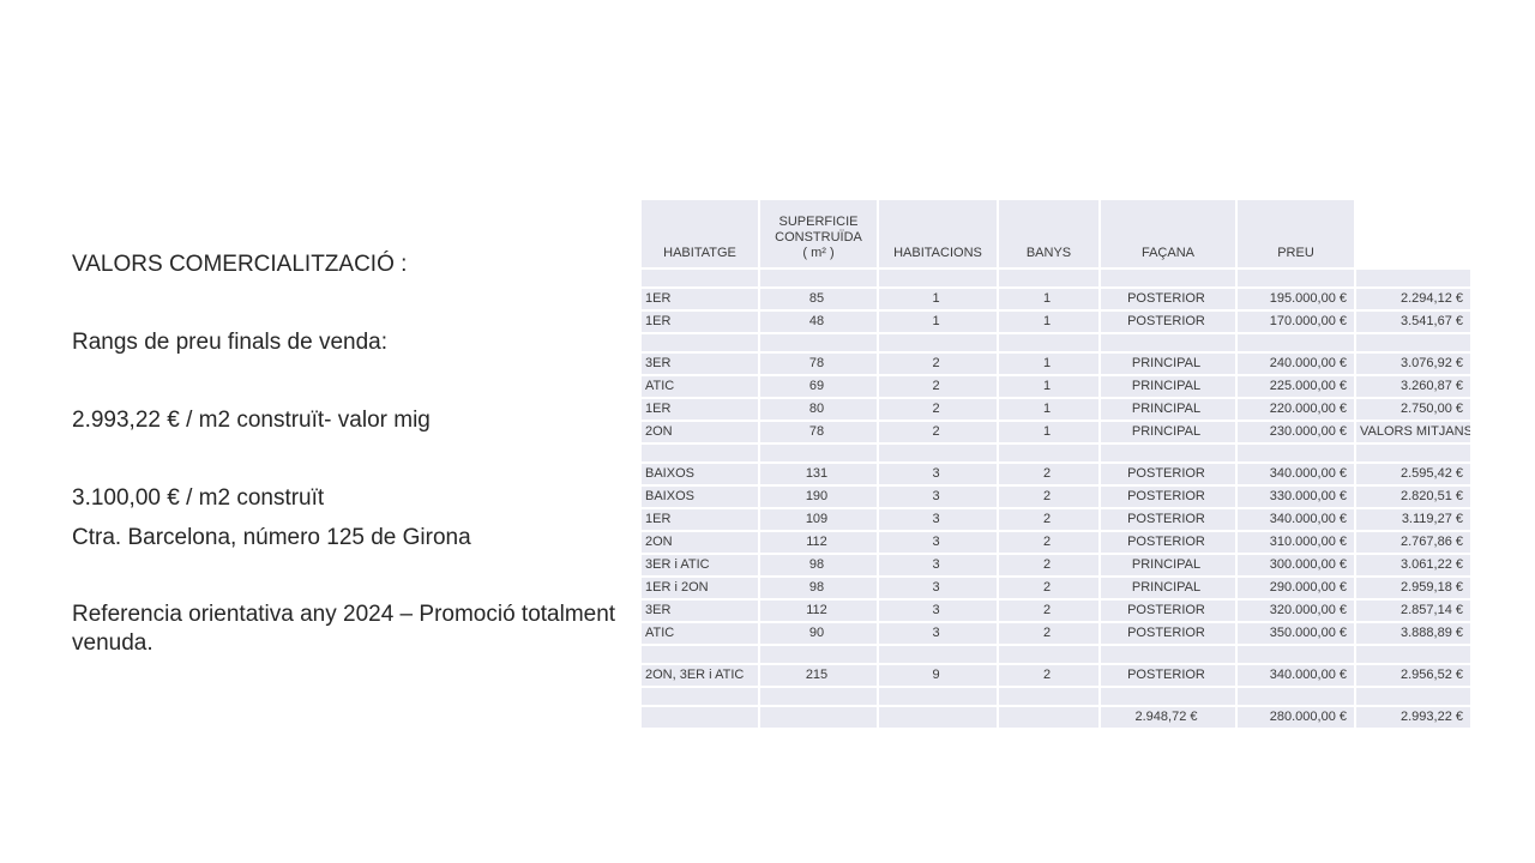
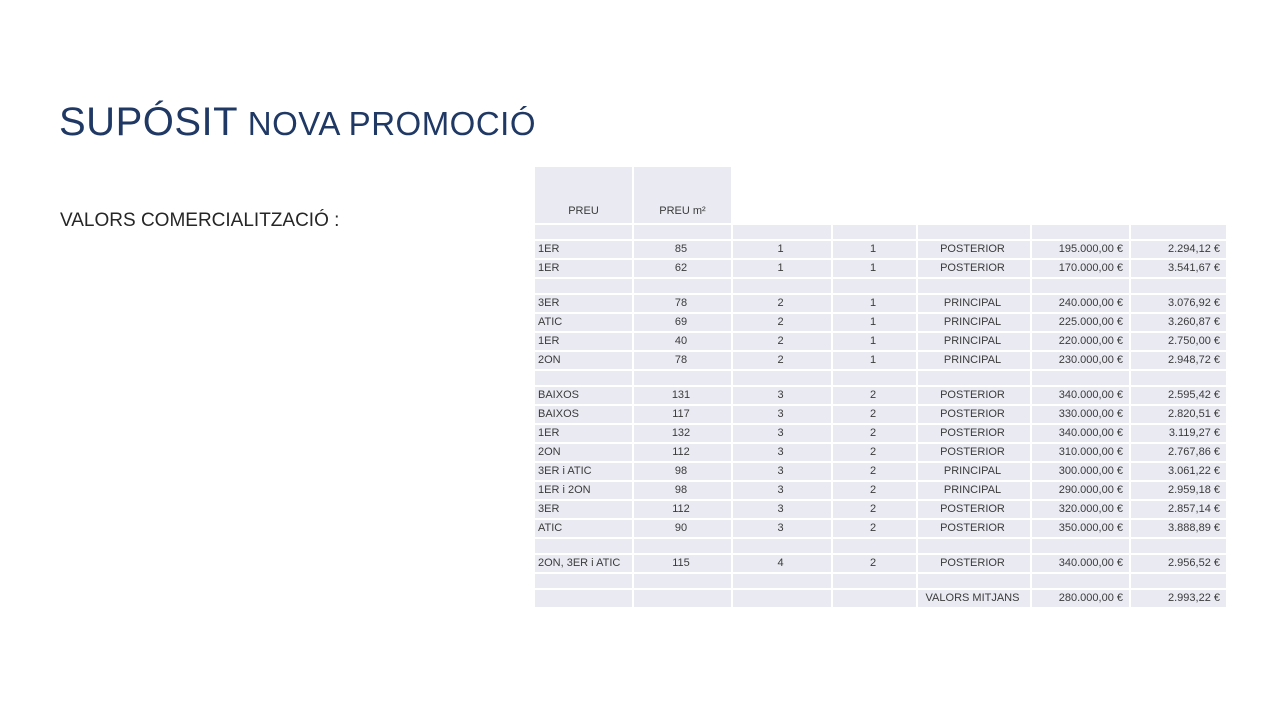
+ SUPÓSIT NOVA PROMOCIÓ
  VALORS COMERCIALITZACIÓ :
- Rangs de preu finals de venda:
- 2.993,22 € / m2 construït- valor mig
- 3.100,00 € / m2 construït
- Ctra. Barcelona, número 125 de Girona
- Referencia orientativa any 2024 – Promoció totalment
- venuda.
- HABITATGE
- SUPERFICIE CONSTRUÏDA
- ( m² )
- HABITACIONS
- BANYS
- FAÇANA
  PREU
+ PREU m²
  1ER
  85
  1
  1
  POSTERIOR
  195.000,00 €
  2.294,12 €
  1ER
- 48
+ 62
  1
  1
  POSTERIOR
  170.000,00 €
  3.541,67 €
  3ER
  78
  2
  1
  PRINCIPAL
  240.000,00 €
  3.076,92 €
  ATIC
  69
  2
  1
  PRINCIPAL
  225.000,00 €
  3.260,87 €
  1ER
- 80
+ 40
  2
  1
  PRINCIPAL
  220.000,00 €
  2.750,00 €
  2ON
  78
  2
  1
  PRINCIPAL
  230.000,00 €
- VALORS MITJANS
+ 2.948,72 €
  BAIXOS
  131
  3
  2
  POSTERIOR
  340.000,00 €
  2.595,42 €
  BAIXOS
- 190
+ 117
  3
  2
  POSTERIOR
  330.000,00 €
  2.820,51 €
  1ER
- 109
+ 132
  3
  2
  POSTERIOR
  340.000,00 €
  3.119,27 €
  2ON
  112
  3
  2
  POSTERIOR
  310.000,00 €
  2.767,86 €
  3ER i ATIC
  98
  3
  2
  PRINCIPAL
  300.000,00 €
  3.061,22 €
  1ER i 2ON
  98
  3
  2
  PRINCIPAL
  290.000,00 €
  2.959,18 €
  3ER
  112
  3
  2
  POSTERIOR
  320.000,00 €
  2.857,14 €
  ATIC
  90
  3
  2
  POSTERIOR
  350.000,00 €
  3.888,89 €
  2ON, 3ER i ATIC
- 215
+ 115
- 9
+ 4
  2
  POSTERIOR
  340.000,00 €
  2.956,52 €
- 2.948,72 €
+ VALORS MITJANS
  280.000,00 €
  2.993,22 €
